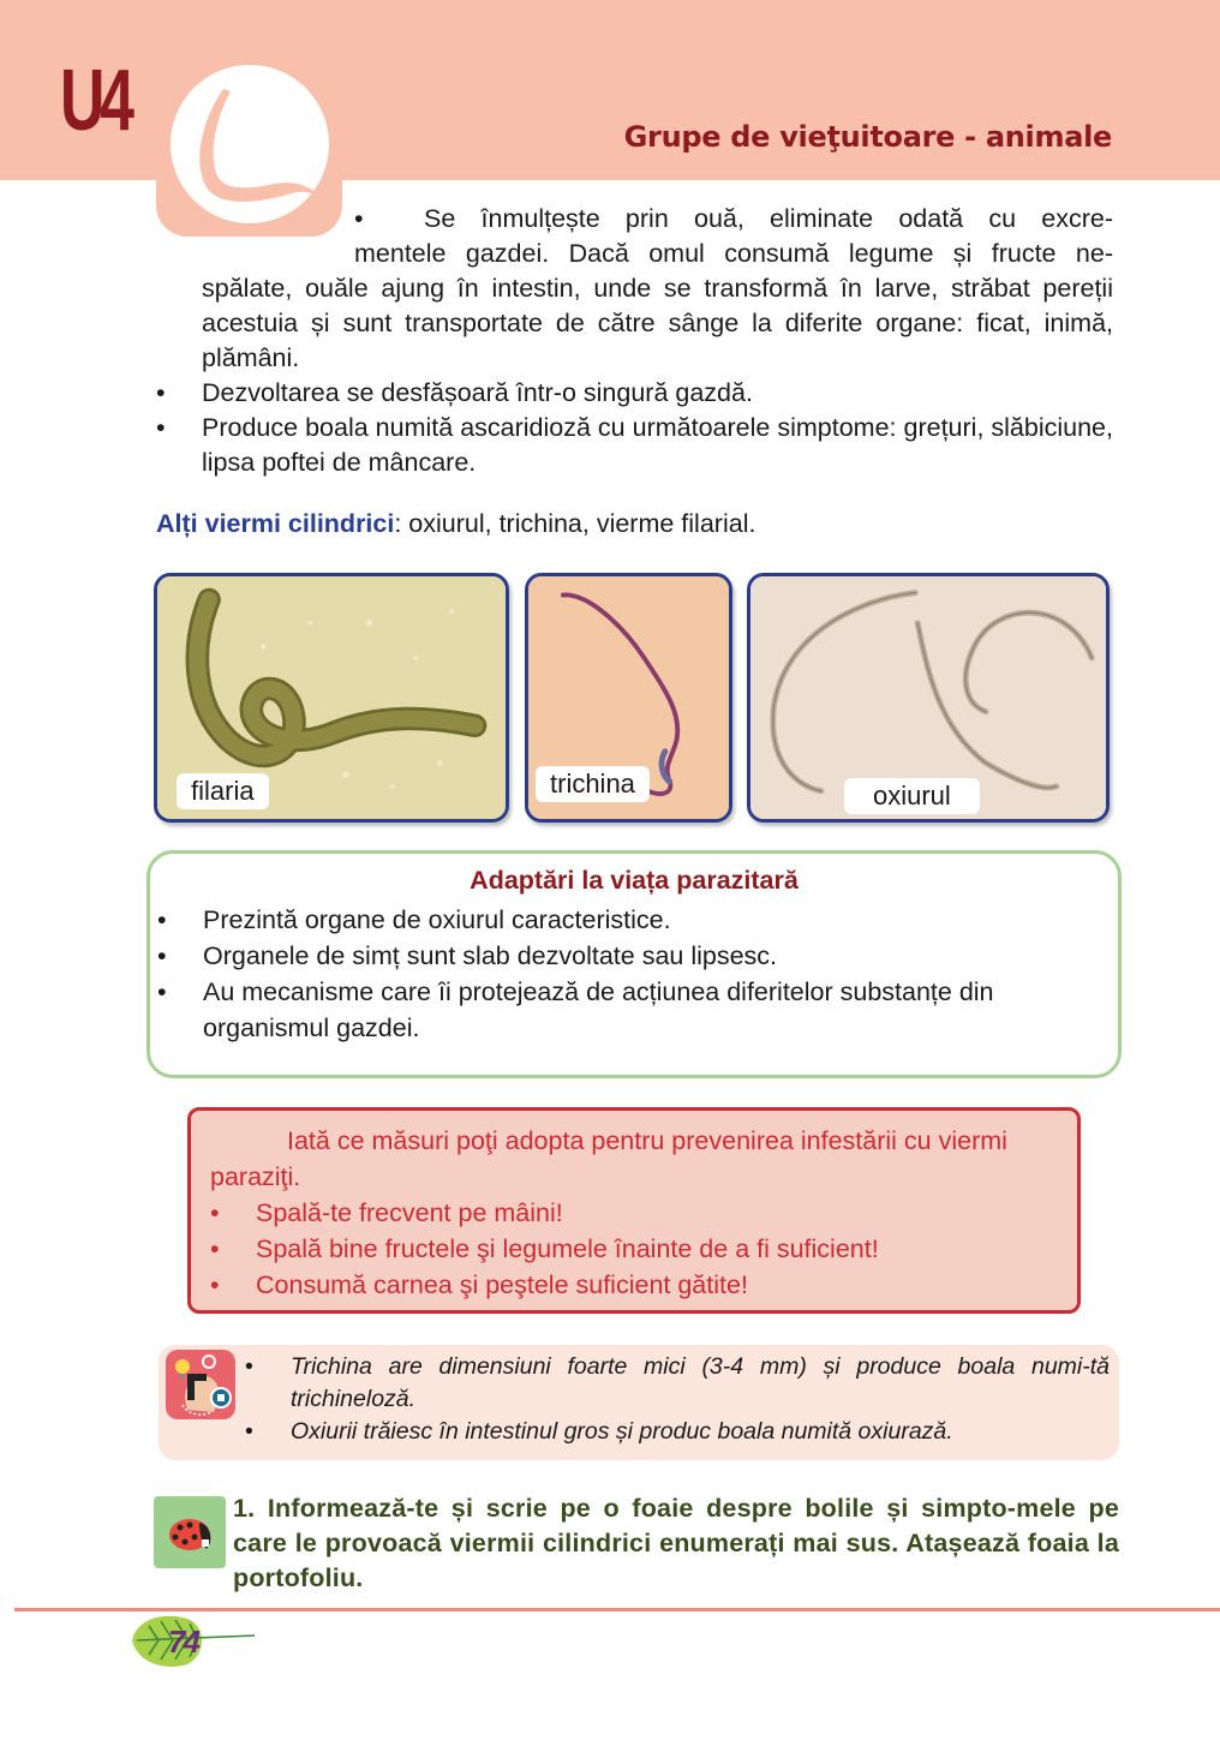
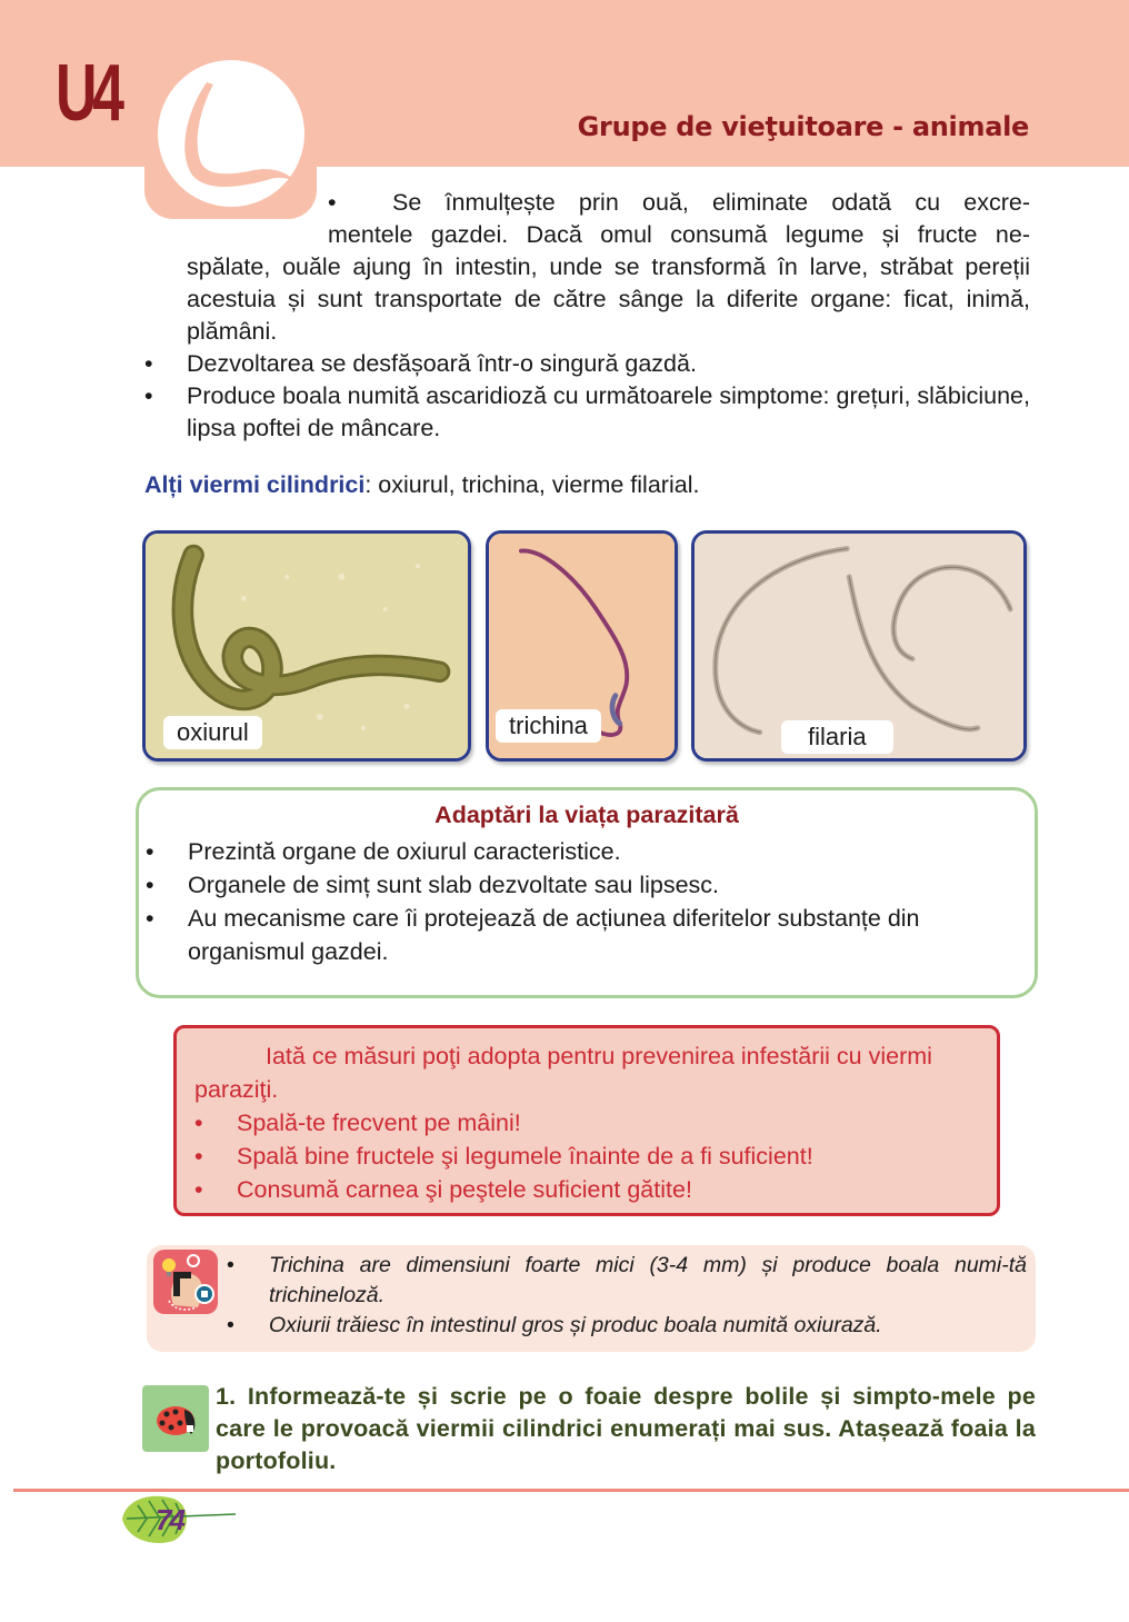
  U4
  Grupe de vieţuitoare - animale
  • Se înmulțește prin ouă, eliminate odată cu excre-
  mentele gazdei. Dacă omul consumă legume și fructe ne-
  spălate, ouăle ajung în intestin, unde se transformă în larve, străbat pereții acestuia și sunt transportate de către sânge la diferite organe: ficat, inimă, plămâni.
  Dezvoltarea se desfășoară într-o singură gazdă.
  Produce boala numită ascaridioză cu următoarele simptome: grețuri, slăbiciune, lipsa poftei de mâncare.
  Alți viermi cilindrici: oxiurul, trichina, vierme filarial.
- filaria
+ oxiurul
  trichina
- oxiurul
+ filaria
  Adaptări la viața parazitară
  Prezintă organe de oxiurul caracteristice.
  Organele de simț sunt slab dezvoltate sau lipsesc.
  Au mecanisme care îi protejează de acțiunea diferitelor substanțe din organismul gazdei.
  Iată ce măsuri poţi adopta pentru prevenirea infestării cu viermi paraziţi.
  Spală-te frecvent pe mâini!
  Spală bine fructele şi legumele înainte de a fi suficient!
  Consumă carnea şi peştele suficient gătite!
  Trichina are dimensiuni foarte mici (3-4 mm) și produce boala numi-tă trichineloză.
  Oxiurii trăiesc în intestinul gros și produc boala numită oxiurază.
  1. Informează-te și scrie pe o foaie despre bolile și simpto-mele pe care le provoacă viermii cilindrici enumerați mai sus. Atașează foaia la portofoliu.
  74
